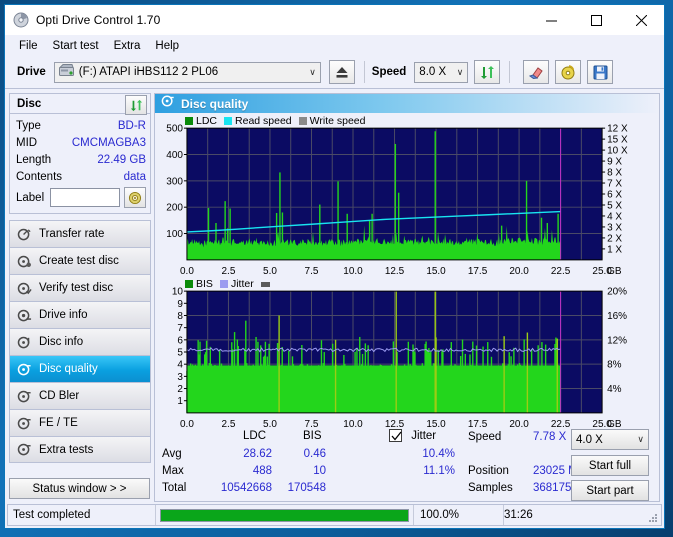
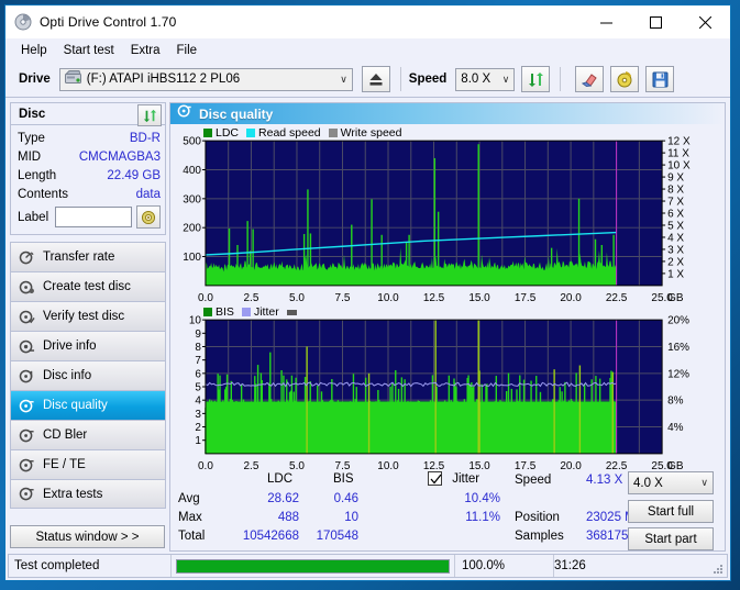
  Opti Drive Control 1.70
- File
+ Help
  Start test
  Extra
- Help
+ File
  Drive
  (F:) ATAPI iHBS112 2 PL06
  ∨
  Speed
  8.0 X
  ∨
  Disc
  Type
  BD-R
  MID
  CMCMAGBA3
  Length
  22.49 GB
  Contents
  data
  Label
  Transfer rate
  Create test disc
  Verify test disc
  Drive info
  Disc info
  Disc quality
  CD Bler
  FE / TE
  Extra tests
  Status window > >
  Disc quality
  LDC
  Read speed
  Write speed
  100
  200
  300
  400
  500
  1 X
  2 X
  3 X
  4 X
  5 X
  6 X
  7 X
  8 X
  9 X
  10 X
- 15 X
+ 11 X
  12 X
  0.0
  2.5
  5.0
  7.5
  10.0
  12.5
  15.0
  17.5
  20.0
  22.5
  25.0
  GB
  BIS
  Jitter
  1
  2
  3
  4
  5
  6
  7
  8
  9
  10
  4%
  8%
  12%
  16%
  20%
  0.0
  2.5
  5.0
  7.5
  10.0
  12.5
  15.0
  17.5
  20.0
  22.5
  25.0
  GB
  LDC
  BIS
  Avg
  Max
  Total
  28.62
  488
  10542668
  0.46
  10
  170548
  Jitter
  10.4%
  11.1%
  Speed
- 7.78 X
+ 4.13 X
  Position
  23025
  Samples
  368175
  4.0 X
  ∨
  Start full
  Start part
  Test completed
  100.0%
  31:26
